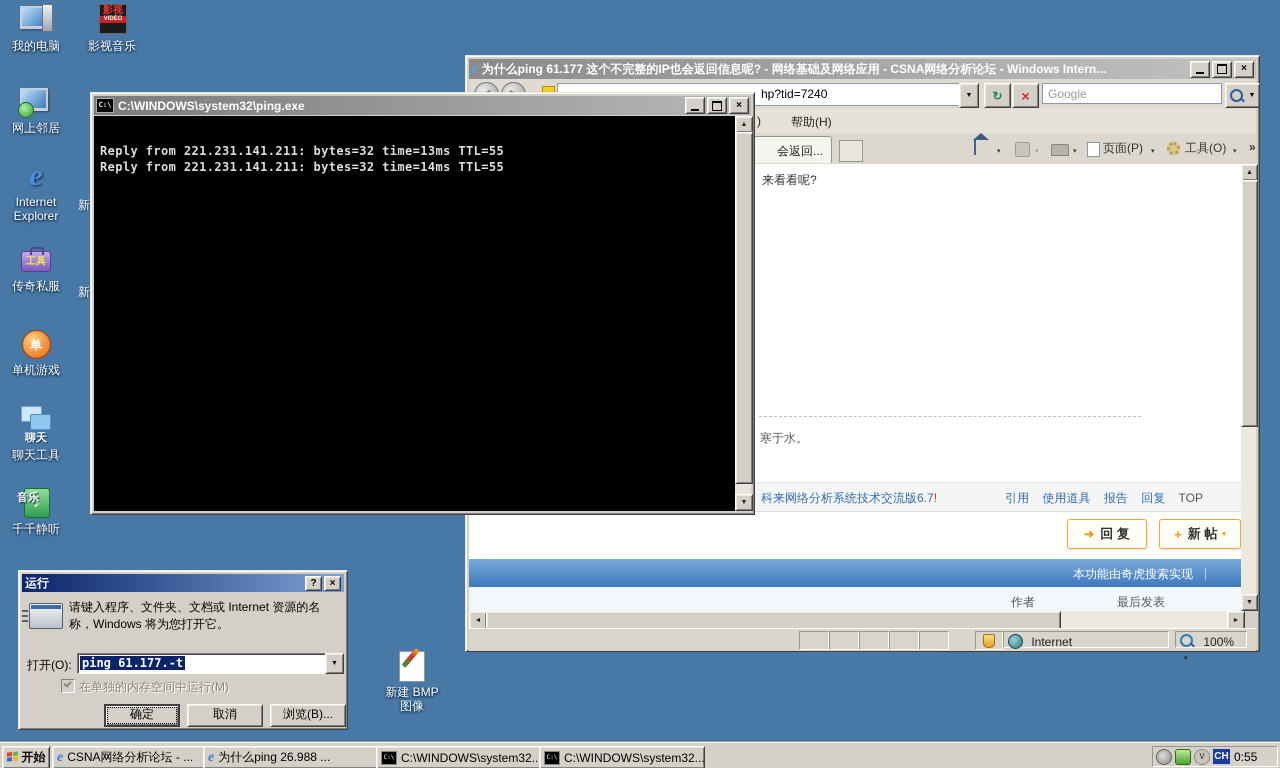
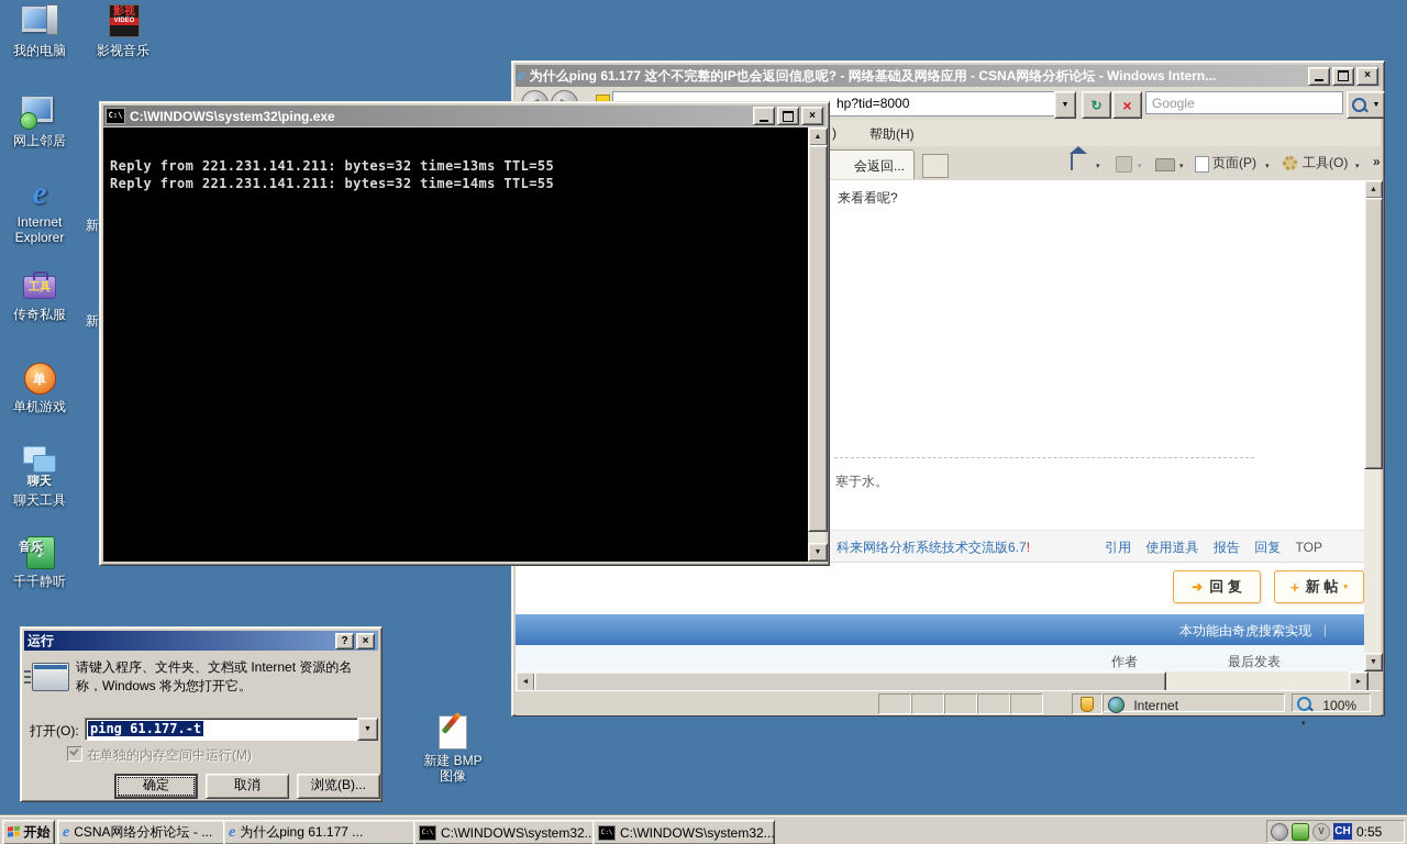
  我的电脑
  影视
  影视音乐
  网上邻居
  e
  Internet Explorer
  工具
  传奇私服
  单
  单机游戏
  聊天
  聊天工具
  ♪
  音乐
  千千静听
  新建 BMP 图像
  新
  新
  e
  为什么ping 61.177 这个不完整的IP也会返回信息呢? - 网络基础及网络应用 - CSNA网络分析论坛 - Windows Intern...
  ×
- hp?tid=7240
+ hp?tid=8000
  ↻
  ×
  Google
  )
  帮助(H)
  会返回...
  页面(P)
  工具(O)
  »
  来看看呢?
  寒于水。
  科来网络分析系统技术交流版6.7!
  引用 使用道具 报告 回复 TOP
  ➜
  回 复
  +
  新 帖
  本功能由奇虎搜索实现
  |
  作者
  最后发表
  Internet
  100%
  C:\
  C:\WINDOWS\system32\ping.exe
  ×
  Reply from 221.231.141.211: bytes=32 time=13ms TTL=55
  Reply from 221.231.141.211: bytes=32 time=14ms TTL=55
  运行
  ?
  ×
  请键入程序、文件夹、文档或 Internet 资源的名称，Windows 将为您打开它。
  打开(O):
  ping 61.177.-t
  在单独的内存空间中运行(M)
  确定
  取消
  浏览(B)...
  开始
  e
  CSNA网络分析论坛 - ...
  e
- 为什么ping 26.988 ...
+ 为什么ping 61.177 ...
  C:\WINDOWS\system32..
  C:\WINDOWS\system32...
  V
  CH
  0:55
